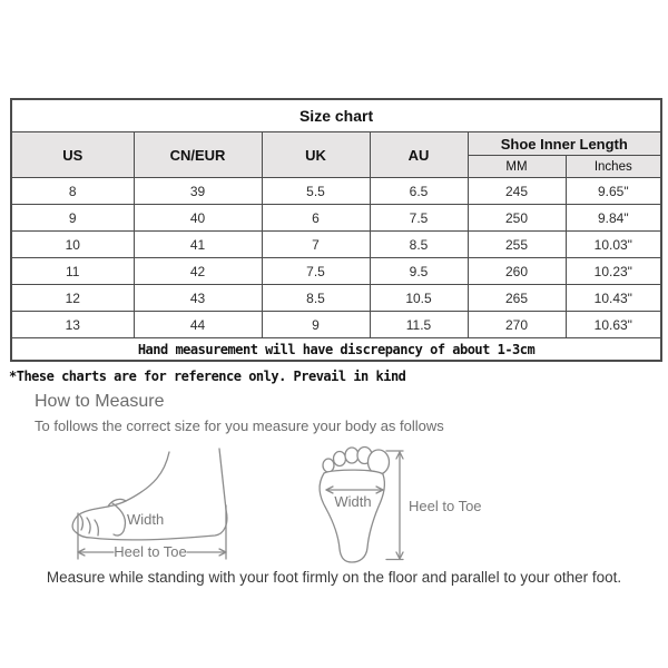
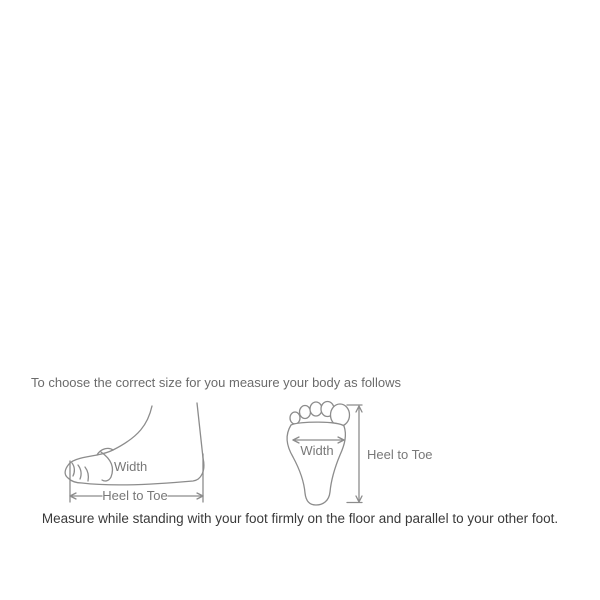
- Size chart
- US	CN/EUR	UK	AU	Shoe Inner Length
- MM	Inches
- 8	39	5.5	6.5	245	9.65"
- 9	40	6	7.5	250	9.84"
- 10	41	7	8.5	255	10.03"
- 11	42	7.5	9.5	260	10.23"
- 12	43	8.5	10.5	265	10.43"
- 13	44	9	11.5	270	10.63"
- Hand measurement will have discrepancy of about 1-3cm
- *These charts are for reference only. Prevail in kind
- How to Measure
- To follows the correct size for you measure your body as follows
+ To choose the correct size for you measure your body as follows
  Width
  Heel to Toe
  Width
  Heel to Toe
  Measure while standing with your foot firmly on the floor and parallel to your other foot.
